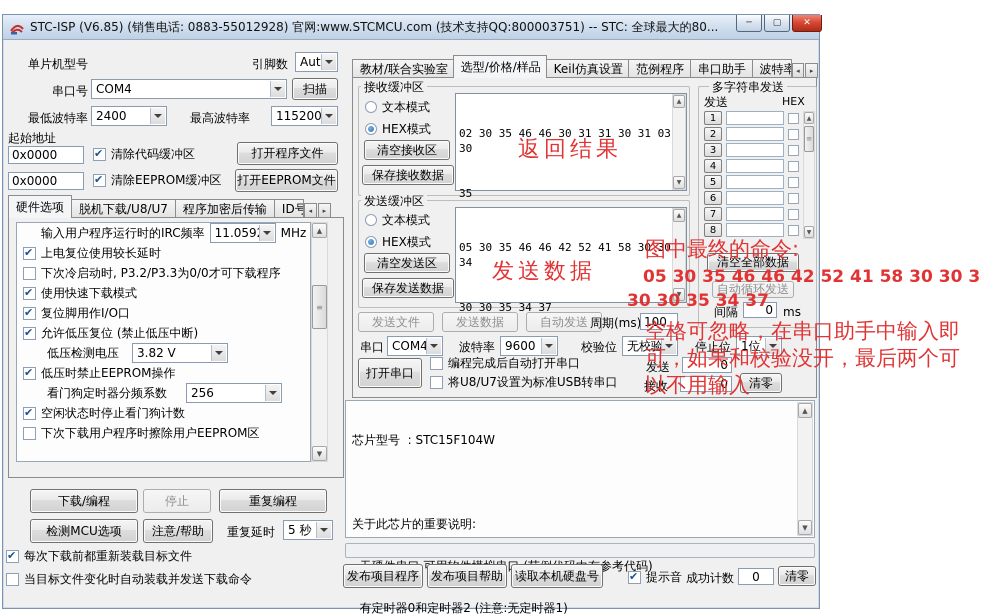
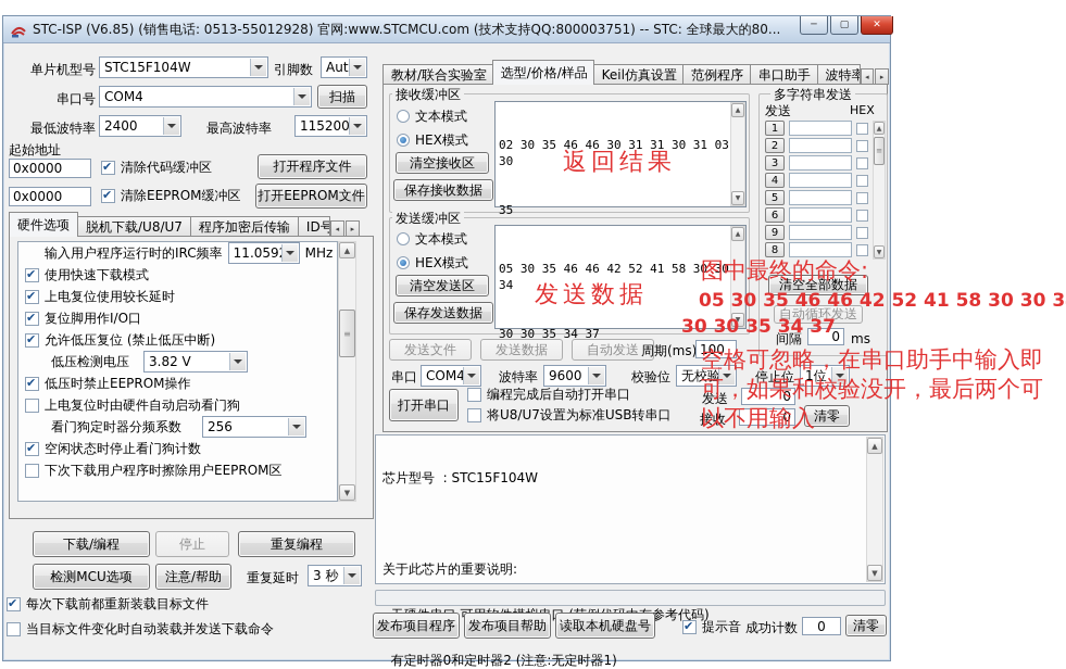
- STC-ISP (V6.85) (销售电话: 0883-55012928) 官网:www.STCMCU.com (技术支持QQ:800003751) -- STC: 全球最大的80...
+ STC-ISP (V6.85) (销售电话: 0513-55012928) 官网:www.STCMCU.com (技术支持QQ:800003751) -- STC: 全球最大的80...
  ─
  ▢
  ✕
  单片机型号
+ STC15F104W
  引脚数
  Aut
  串口号
  COM4
  扫描
  最低波特率
  2400
  最高波特率
  115200
  起始地址
  0x0000
  清除代码缓冲区
  打开程序文件
  0x0000
  清除EEPROM缓冲区
  打开EEPROM文件
  硬件选项
  脱机下载/U8/U7
  程序加密后传输
  ID号
  ◂
  ▸
  输入用户程序运行时的IRC频率
  11.059
  MHz
- 上电复位使用较长延时
+ 使用快速下载模式
- 下次冷启动时, P3.2/P3.3为0/0才可下载程序
- 使用快速下载模式
+ 上电复位使用较长延时
  复位脚用作I/O口
  允许低压复位 (禁止低压中断)
  低压检测电压
  3.82 V
  低压时禁止EEPROM操作
+ 上电复位时由硬件自动启动看门狗
  看门狗定时器分频系数
  256
  空闲状态时停止看门狗计数
  下次下载用户程序时擦除用户EEPROM区
  ▲
  ≡
  ▼
  下载/编程
  停止
  重复编程
  检测MCU选项
  注意/帮助
  重复延时
- 5 秒
+ 3 秒
  每次下载前都重新装载目标文件
  当目标文件变化时自动装载并发送下载命令
  教材/联合实验室
  选型/价格/样品
  Keil仿真设置
  范例程序
  串口助手
  波特率
  ◂
  ▸
  接收缓冲区
  文本模式
  HEX模式
  清空接收区
  保存接收数据
  02 30 35 46 46 30 31 31 30 31 03 30
  35
  发送缓冲区
  文本模式
  HEX模式
  清空发送区
  保存发送数据
  05 30 35 46 46 42 52 41 58 30 30 34
  30 30 35 34 37
  发送文件
  发送数据
  自动发送
  周期(ms)
  100
  串口
  COM4
  波特率
  9600
  校验位
  无校验
  停止位
  1位
  打开串口
  编程完成后自动打开串口
  将U8/U7设置为标准USB转串口
  发送
  0
  接收
  0
  清零
  多字符串发送
  发送
  HEX
  1
  2
  3
  4
  5
  6
- 7
+ 9
  8
  ≡
  清空全部数据
  自动循环发送
  间隔
  0
  ms
  芯片型号 : STC15F104W
  关于此芯片的重要说明:
  有定时器0和定时器2 (注意:无定时器1)
  ▲
  ▼
  发布项目程序
  发布项目帮助
  读取本机硬盘号
  提示音
  成功计数
  0
  清零
  返回结果
  发送数据
  图中最终的命令:
  05 30 35 46 46 42 52 41 58 30 30 3
  30 30 35 34 37
  空格可忽略，在串口助手中输入即
  可，如果和校验没开，最后两个可
  以不用输入
